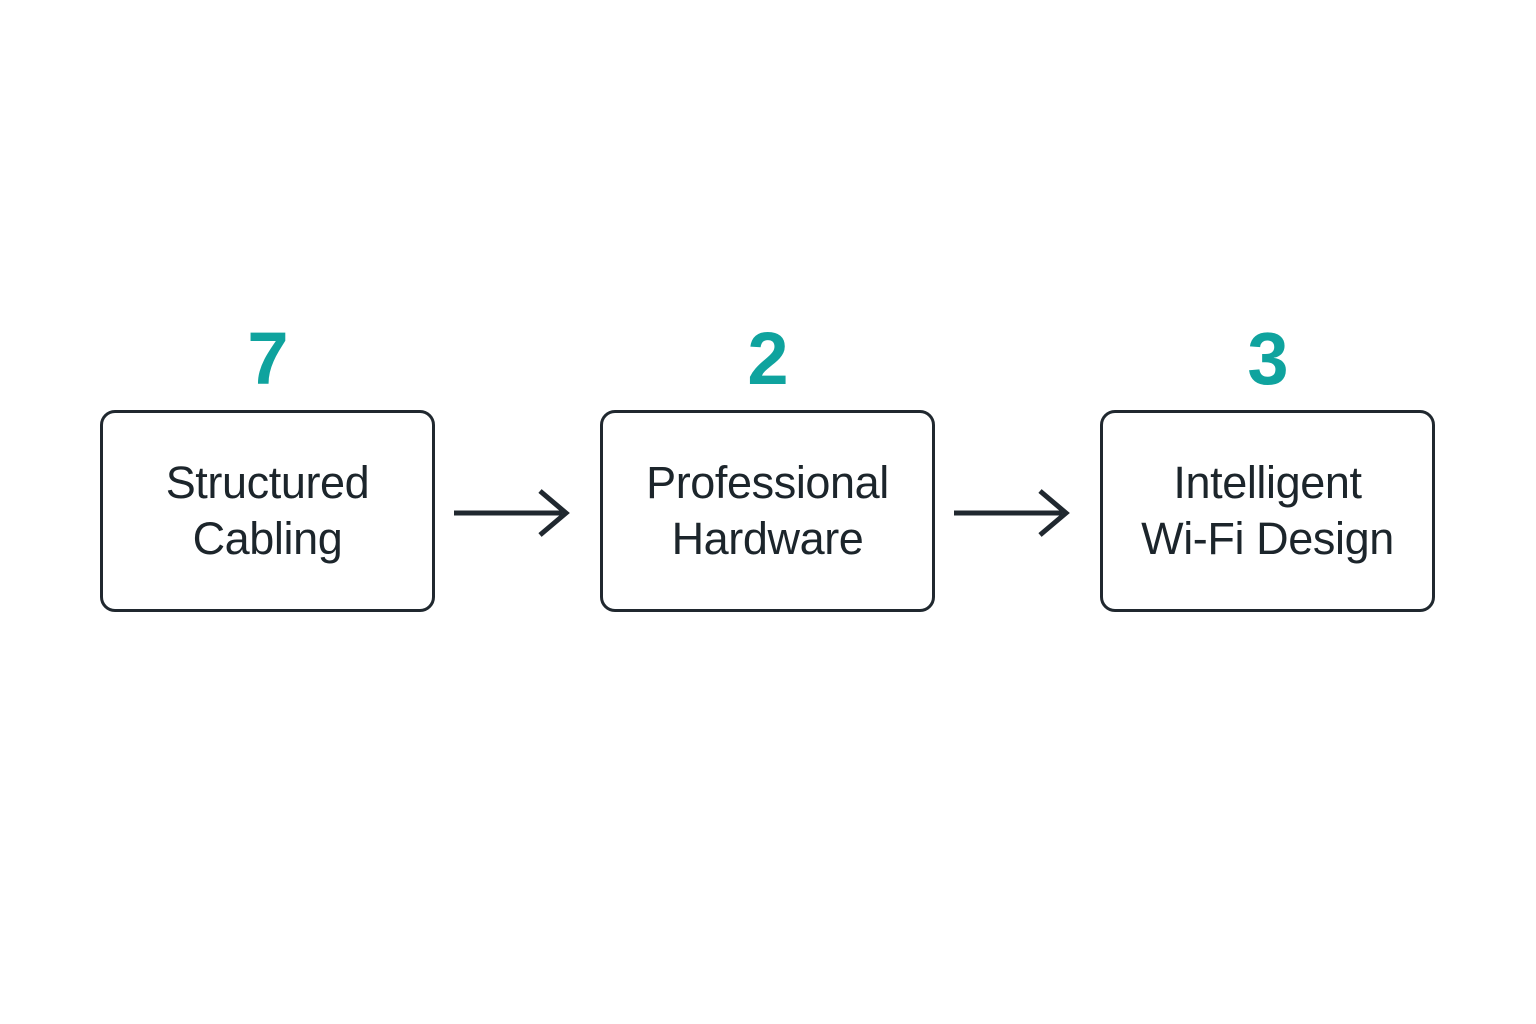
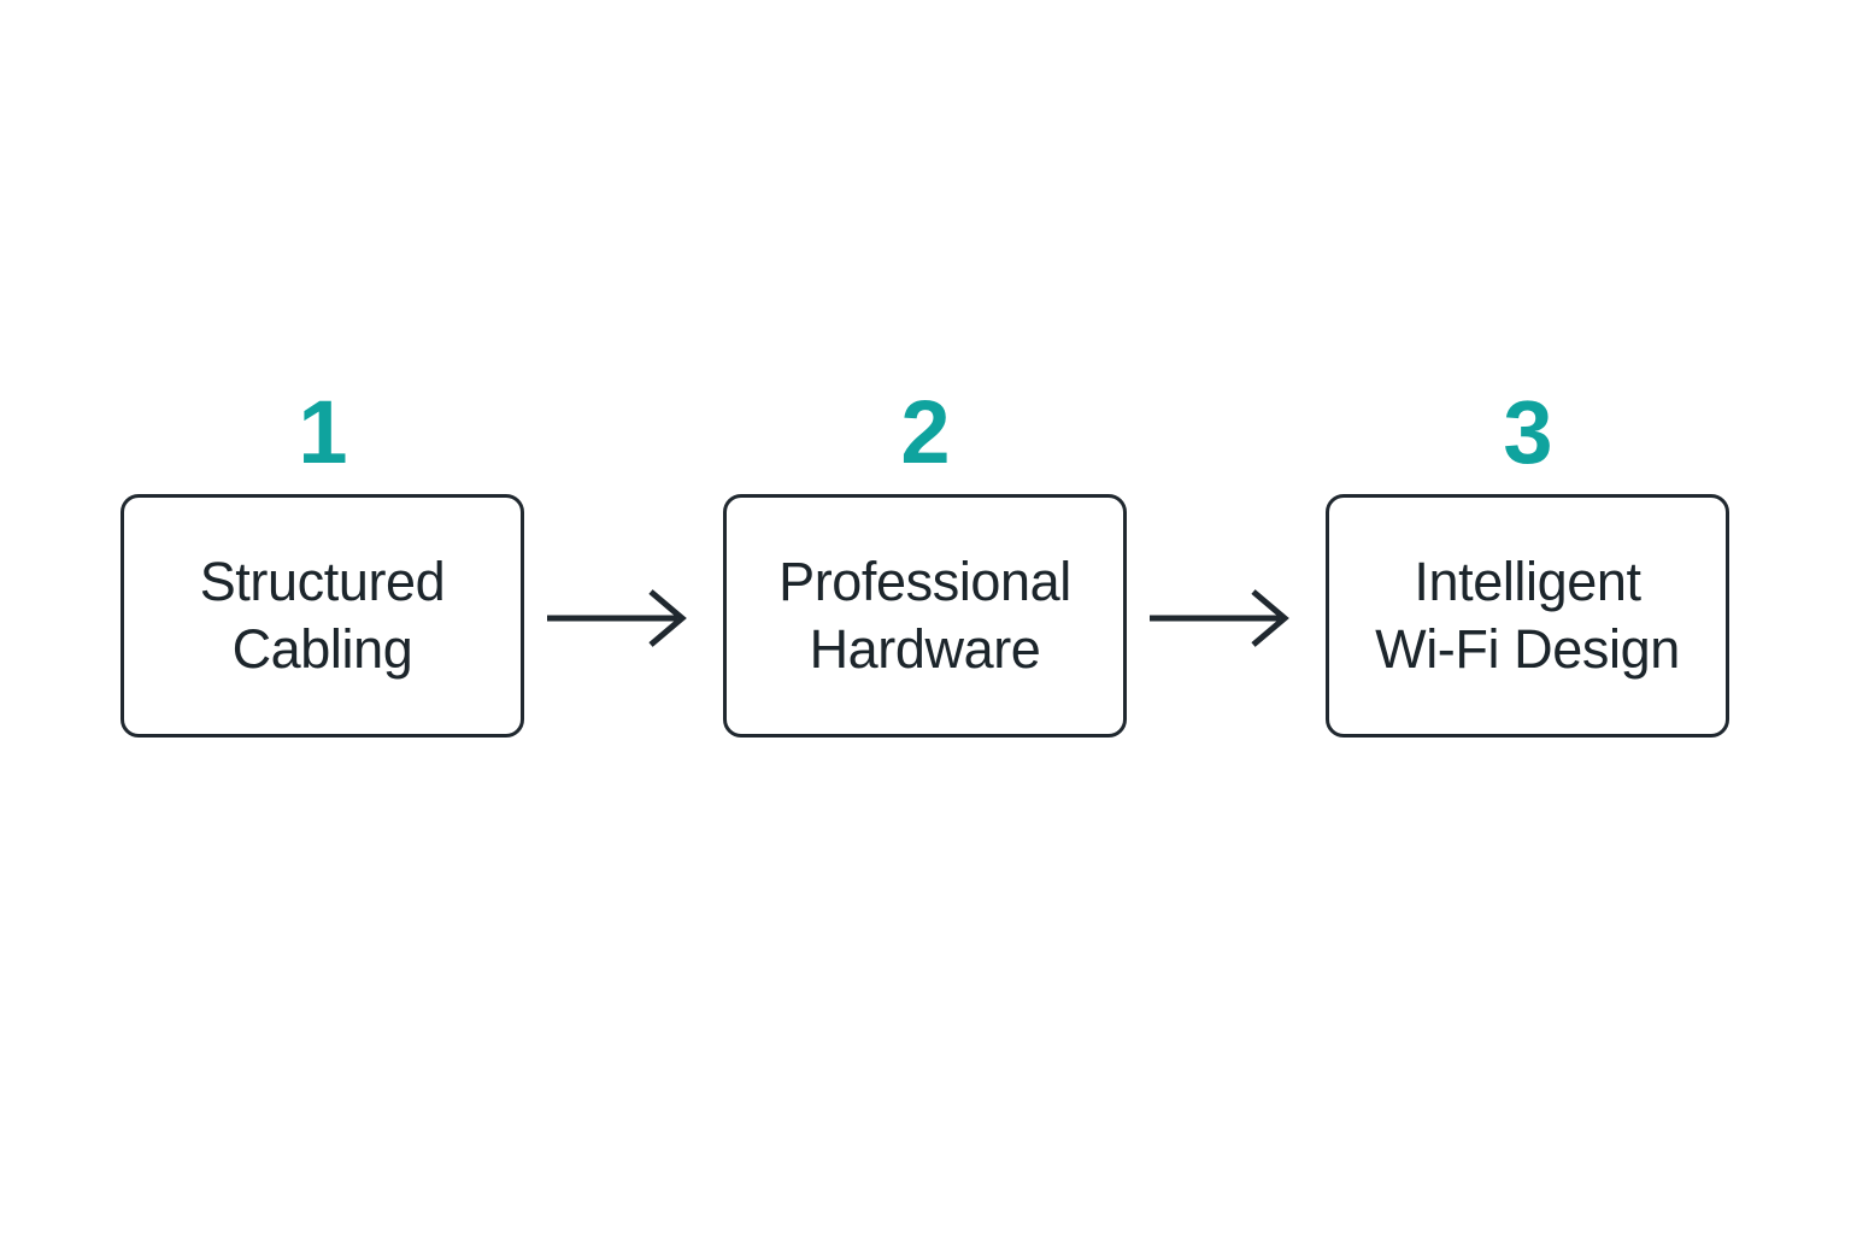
- 7
+ 1
  Structured
  Cabling
  2
  Professional
  Hardware
  3
  Intelligent
  Wi-Fi Design
